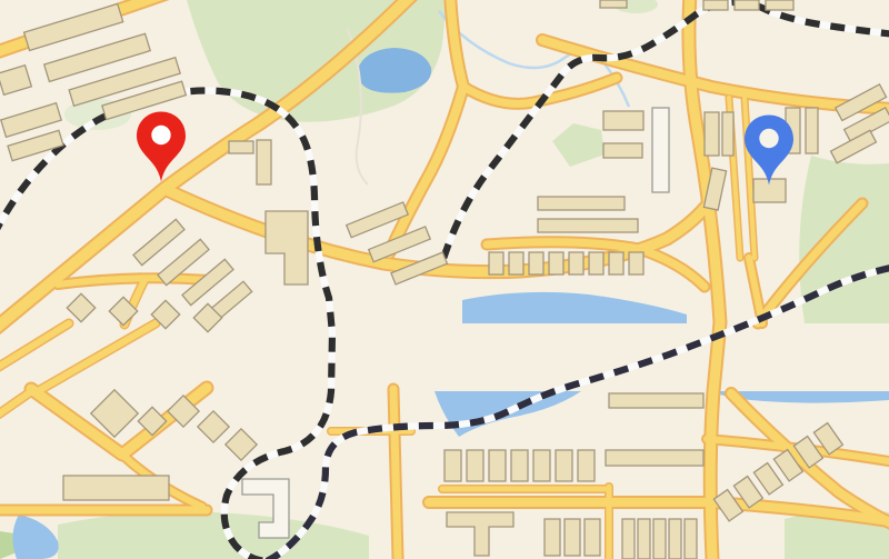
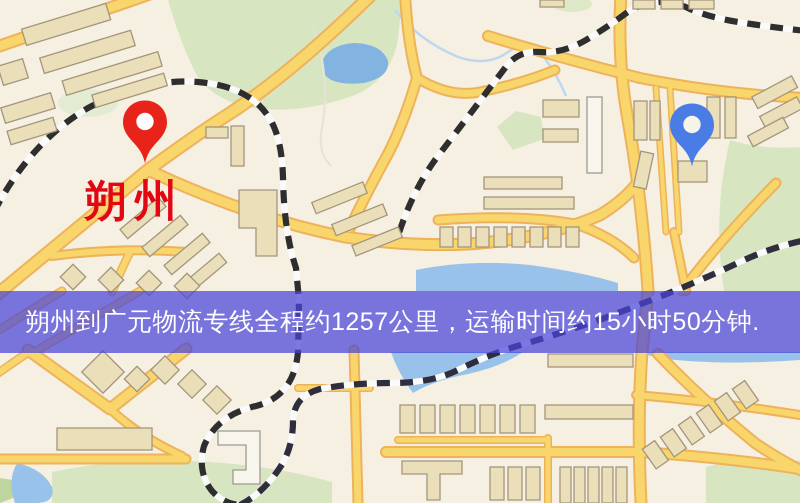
+ 朔州
+ 朔州到广元物流专线全程约1257公里，运输时间约15小时50分钟.
